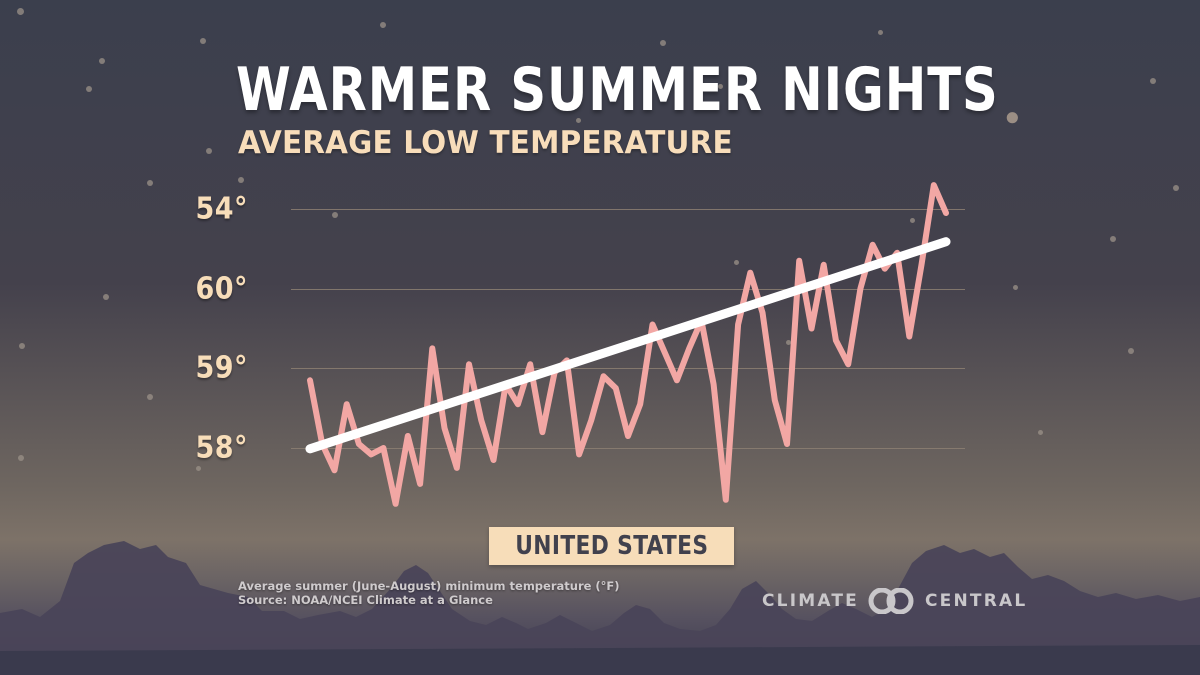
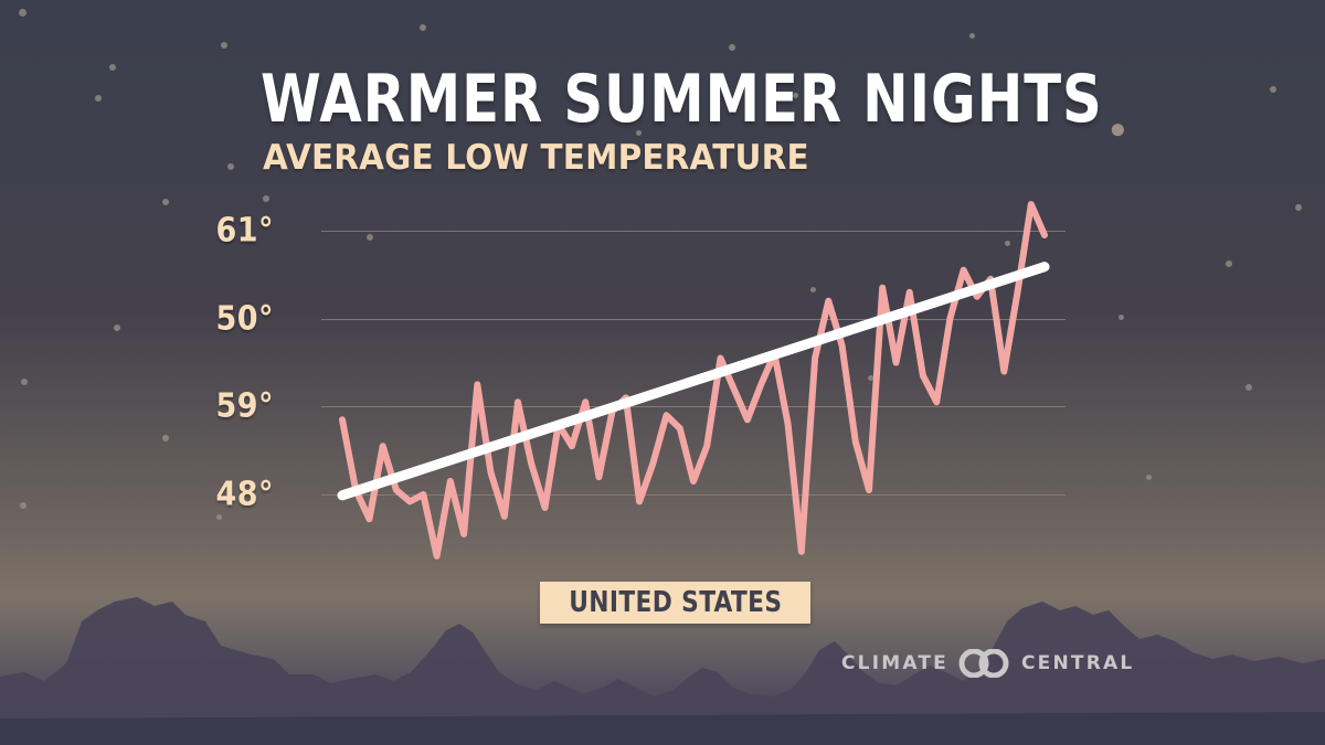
- 54°
+ 61°
- 60°
+ 50°
  59°
- 58°
+ 48°
  WARMER SUMMER NIGHTS
  AVERAGE LOW TEMPERATURE
  UNITED STATES
- Average summer (June-August) minimum temperature (°F)
- Source: NOAA/NCEI Climate at a Glance
  CLIMATE
  CENTRAL
